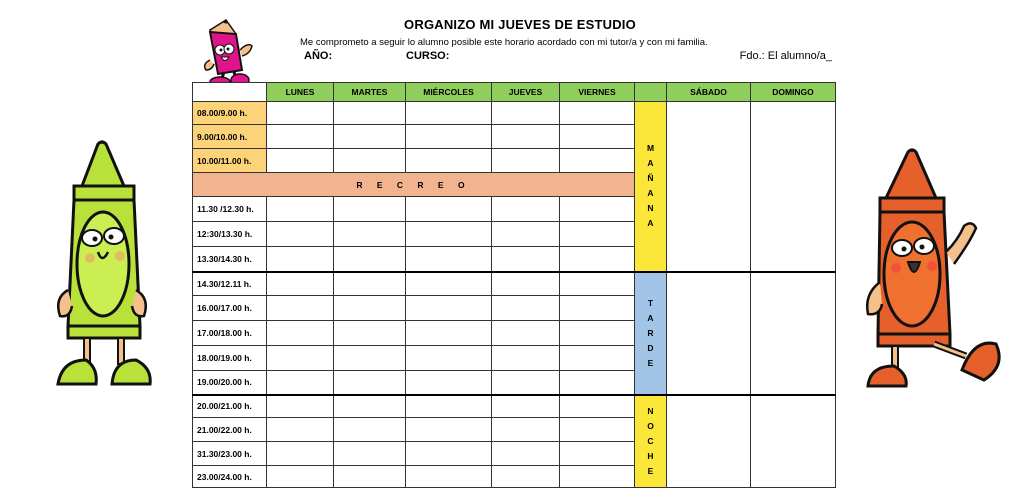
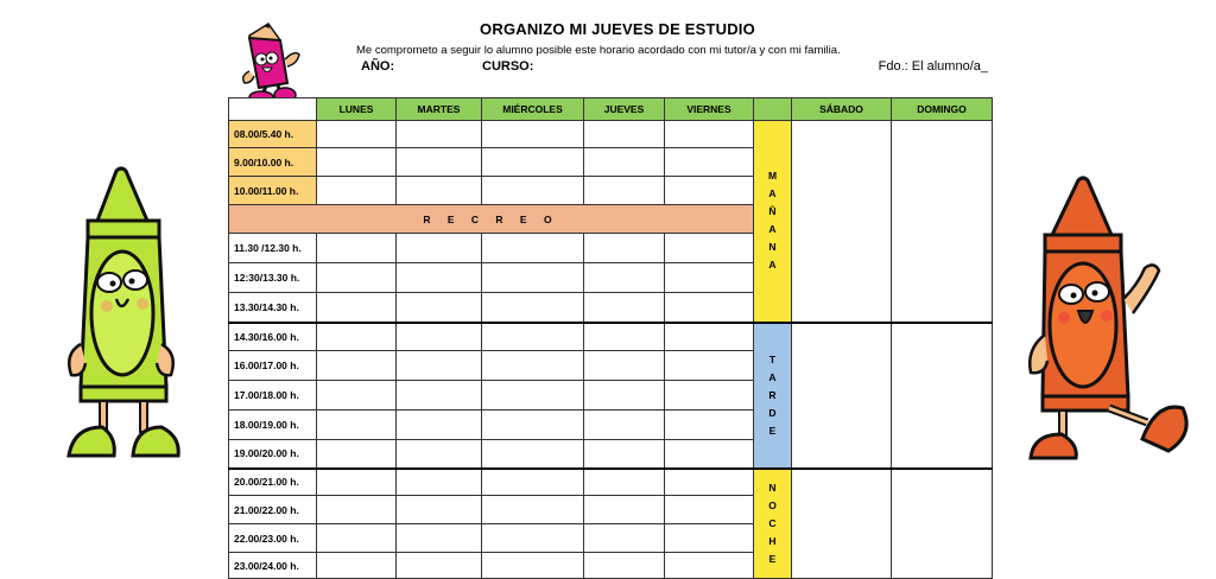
  ORGANIZO MI JUEVES DE ESTUDIO
  Me comprometo a seguir lo alumno posible este horario acordado con mi tutor/a y con mi familia.
  AÑO:
  CURSO:
  Fdo.: El alumno/a_
  	LUNES	MARTES	MIÉRCOLES	JUEVES	VIERNES		SÁBADO	DOMINGO
- 08.00/9.00 h.						M A Ñ A N A
+ 08.00/5.40 h.						M A Ñ A N A
  9.00/10.00 h.
  10.00/11.00 h.
  R E C R E O
  11.30 /12.30 h.
  12:30/13.30 h.
  13.30/14.30 h.
- 14.30/12.11 h.						T A R D E
+ 14.30/16.00 h.						T A R D E
  16.00/17.00 h.
  17.00/18.00 h.
  18.00/19.00 h.
  19.00/20.00 h.
  20.00/21.00 h.						N O C H E
  21.00/22.00 h.
- 31.30/23.00 h.
+ 22.00/23.00 h.
  23.00/24.00 h.
